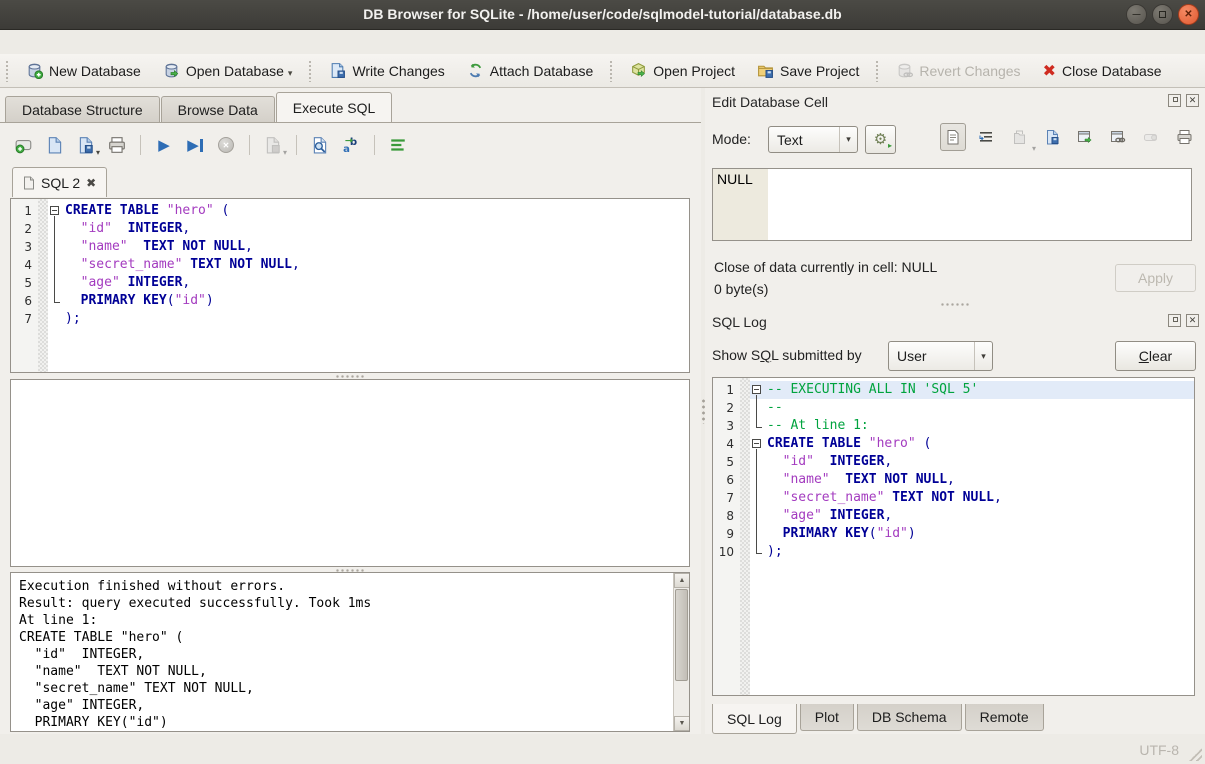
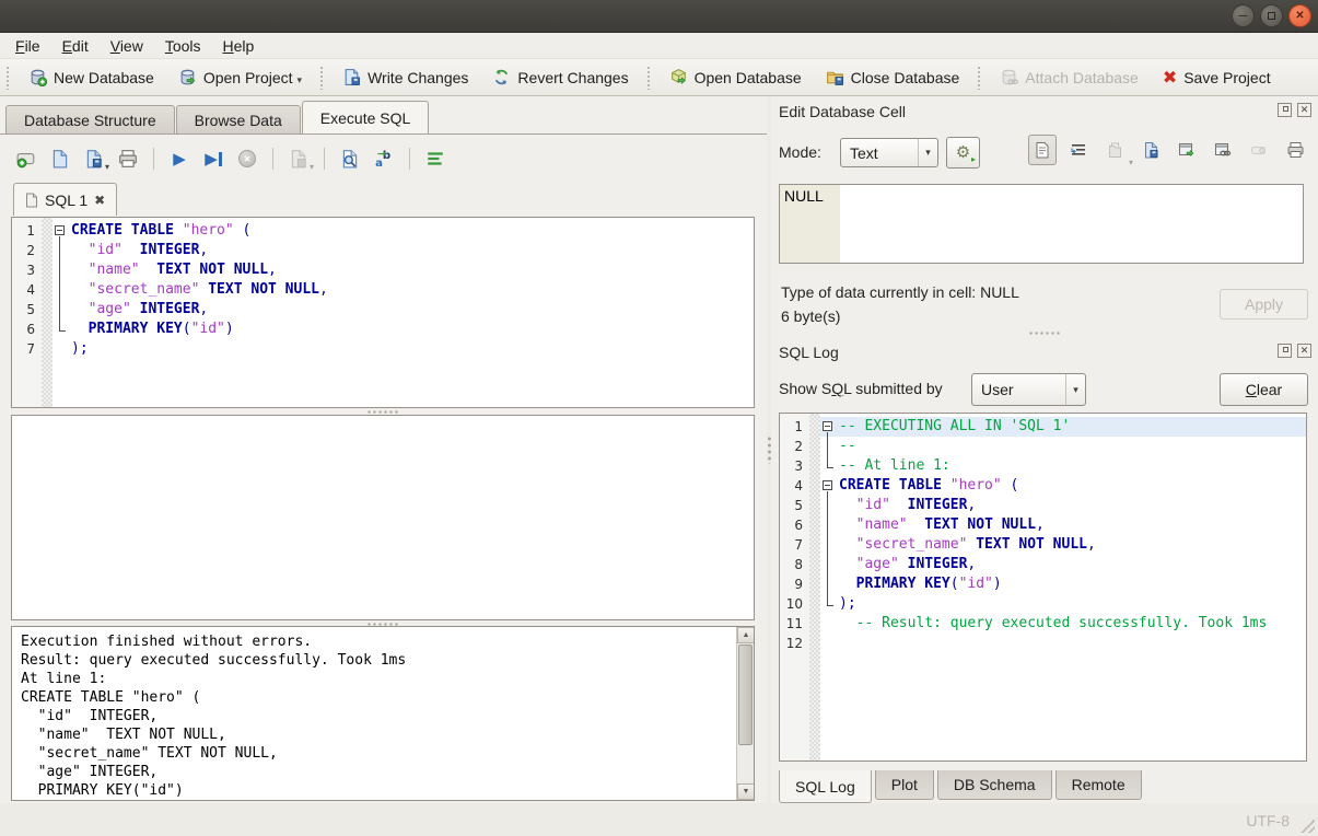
- DB Browser for SQLite - /home/user/code/sqlmodel-tutorial/database.db
  —
  ✕
+ File
+ Edit
+ View
+ Tools
+ Help
  New Database
- Open Database
+ Open Project
  ▾
  Write Changes
- Attach Database
+ Revert Changes
- Open Project
+ Open Database
- Save Project
+ Close Database
- Revert Changes
+ Attach Database
  ✖
- Close Database
+ Save Project
  Database Structure
  Browse Data
  Execute SQL
  ▾
  ▶
  ▶
  ✕
  ▾
  b
  a
- SQL 2
+ SQL 1
  ✖
  1
  CREATE TABLE "hero" (
  2
  "id" INTEGER,
  3
  "name" TEXT NOT NULL,
  4
  "secret_name" TEXT NOT NULL,
  5
  "age" INTEGER,
  6
  PRIMARY KEY("id")
  7
  );
  Execution finished without errors.
  Result: query executed successfully. Took 1ms
  At line 1:
  CREATE TABLE "hero" (
  "id" INTEGER,
  "name" TEXT NOT NULL,
  "secret_name" TEXT NOT NULL,
  "age" INTEGER,
  PRIMARY KEY("id")
  Edit Database Cell
  ✕
  Mode:
  Text
  ▾
  ⚙
  ▸
  ▾
  NULL
- Close of data currently in cell: NULL
+ Type of data currently in cell: NULL
- 0 byte(s)
+ 6 byte(s)
  Apply
  SQL Log
  ✕
  Show SQL submitted by
  User
  ▾
  Clear
  1
- -- EXECUTING ALL IN 'SQL 5'
+ -- EXECUTING ALL IN 'SQL 1'
  2
  --
  3
  -- At line 1:
  4
  CREATE TABLE "hero" (
  5
  "id" INTEGER,
  6
  "name" TEXT NOT NULL,
  7
  "secret_name" TEXT NOT NULL,
  8
  "age" INTEGER,
  9
  PRIMARY KEY("id")
  10
  );
+ 11
+ -- Result: query executed successfully. Took 1ms
+ 12
  SQL Log
  Plot
  DB Schema
  Remote
  UTF-8
